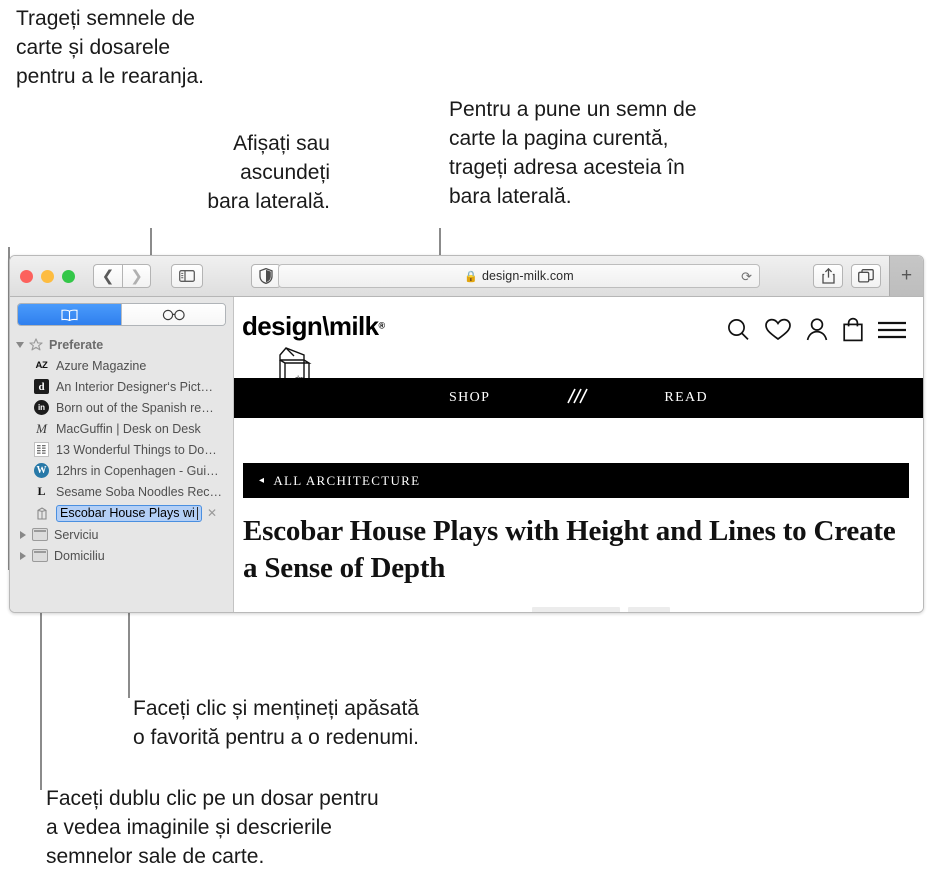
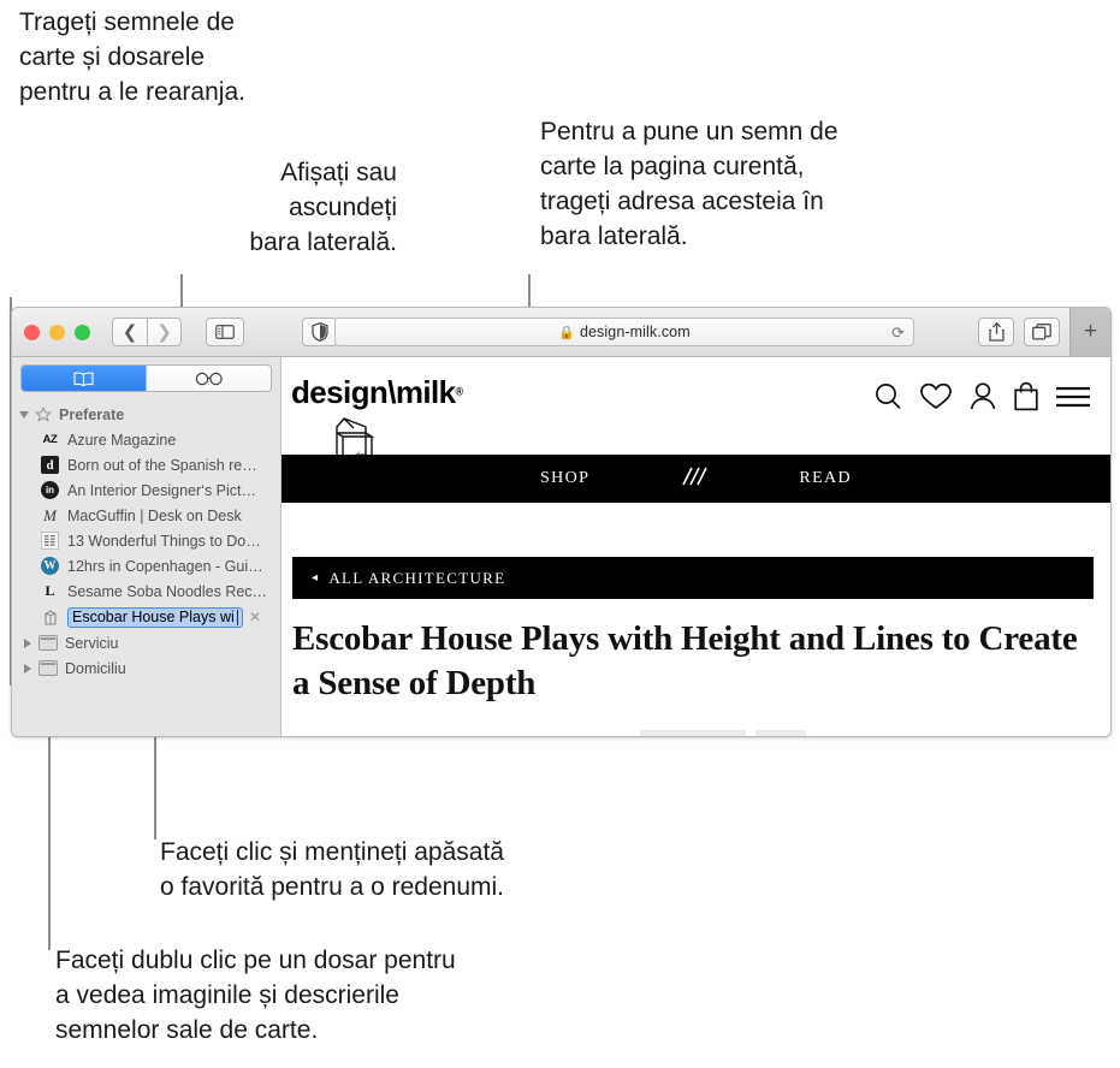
  Trageți semnele de
  carte și dosarele
  pentru a le rearanja.
  Afișați sau
  ascundeți
  bara laterală.
  Pentru a pune un semn de
  carte la pagina curentă,
  trageți adresa acesteia în
  bara laterală.
  Faceți clic și mențineți apăsată
  o favorită pentru a o redenumi.
  Faceți dublu clic pe un dosar pentru
  a vedea imaginile și descrierile
  semnelor sale de carte.
  ❮
  ❯
  🔒
  design-milk.com
  ⟳
  +
  Preferate
  AZ
  Azure Magazine
  d
- An Interior Designer‘s Pict…
+ Born out of the Spanish re…
  in
- Born out of the Spanish re…
+ An Interior Designer‘s Pict…
  M
  MacGuffin | Desk on Desk
  13 Wonderful Things to Do…
  W
  12hrs in Copenhagen - Gui…
  L
  Sesame Soba Noodles Rec…
  Escobar House Plays wi
  ✕
  Serviciu
  Domiciliu
  design\milk®
  SHOP
  READ
  ◂
  ALL ARCHITECTURE
  Escobar House Plays with Height and Lines to Create a Sense of Depth
